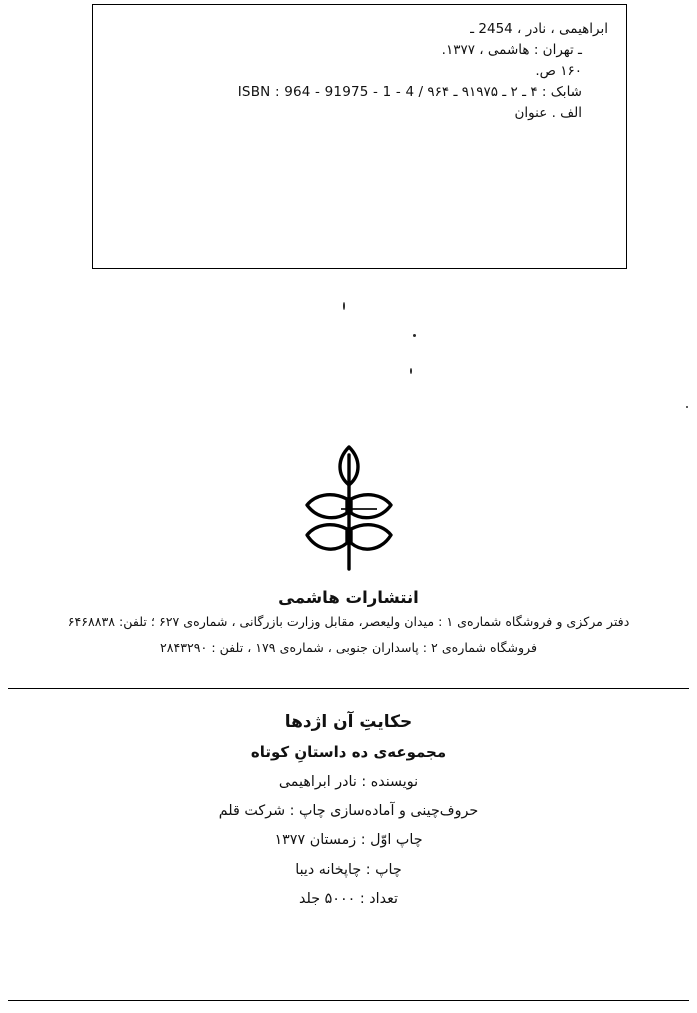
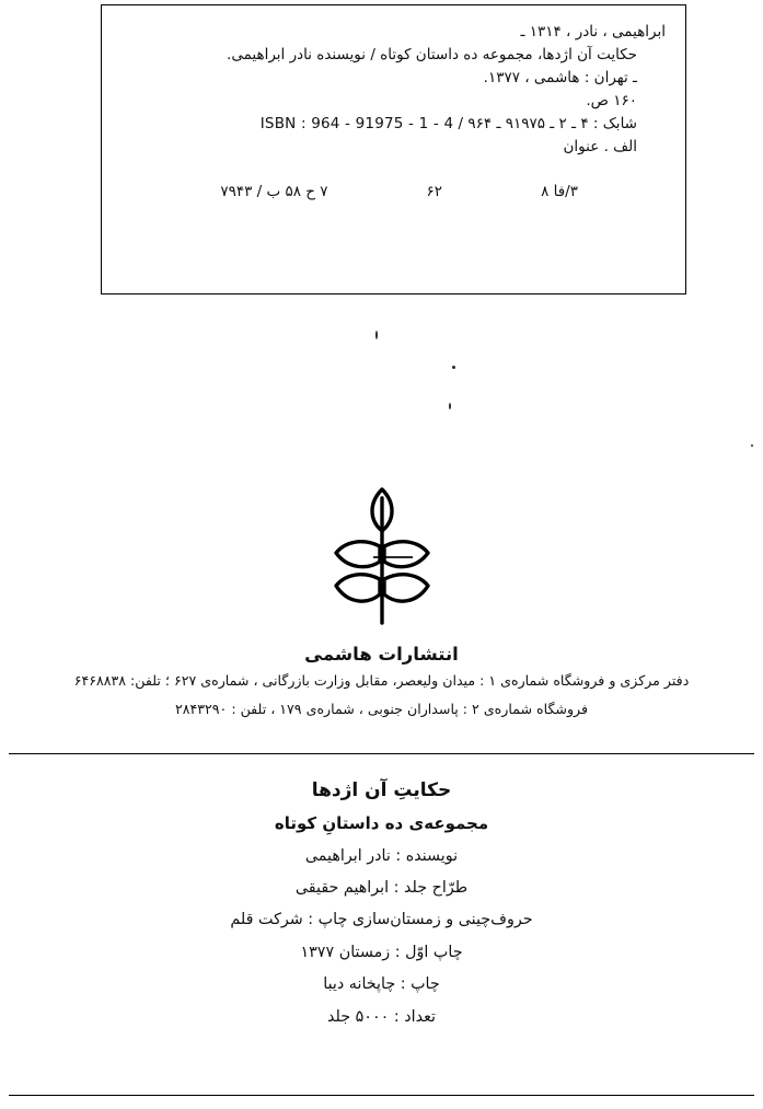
- ابراهیمی ، نادر ، 2454 ـ
+ ابراهیمی ، نادر ، ۱۳۱۴ ـ
+ حکایت آن اژدها، مجموعه ده داستان کوتاه / نویسنده نادر ابراهیمی.
  ـ تهران : هاشمی ، ۱۳۷۷.
  ۱۶۰ ص.
  شابک : ۴ ـ ۲ ـ ۹۱۹۷۵ ـ ۹۶۴ / ISBN : 964 - 91975 - 1 - 4
  الف . عنوان
+ ۳/فا ۸
+ ۶۲
+ ۷ ح ۵۸ ب / ۷۹۴۳
  انتشارات هاشمی
  دفتر مرکزی و فروشگاه شماره‌ی ۱ : میدان ولیعصر، مقابل وزارت بازرگانی ، شماره‌ی ۶۲۷ ؛ تلفن: ۶۴۶۸۸۳۸
  فروشگاه شماره‌ی ۲ : پاسداران جنوبی ، شماره‌ی ۱۷۹ ، تلفن : ۲۸۴۳۲۹۰
  حکایتِ آن اژدها
  مجموعه‌ی ده داستانِ کوتاه
  نویسنده : نادر ابراهیمی
+ طرّاح جلد : ابراهیم حقیقی
- حروف‌چینی و آماده‌سازی چاپ : شرکت قلم
+ حروف‌چینی و زمستان‌سازی چاپ : شرکت قلم
  چاپ اوّل : زمستان ۱۳۷۷
  چاپ : چاپخانه دیبا
  تعداد : ۵۰۰۰ جلد
